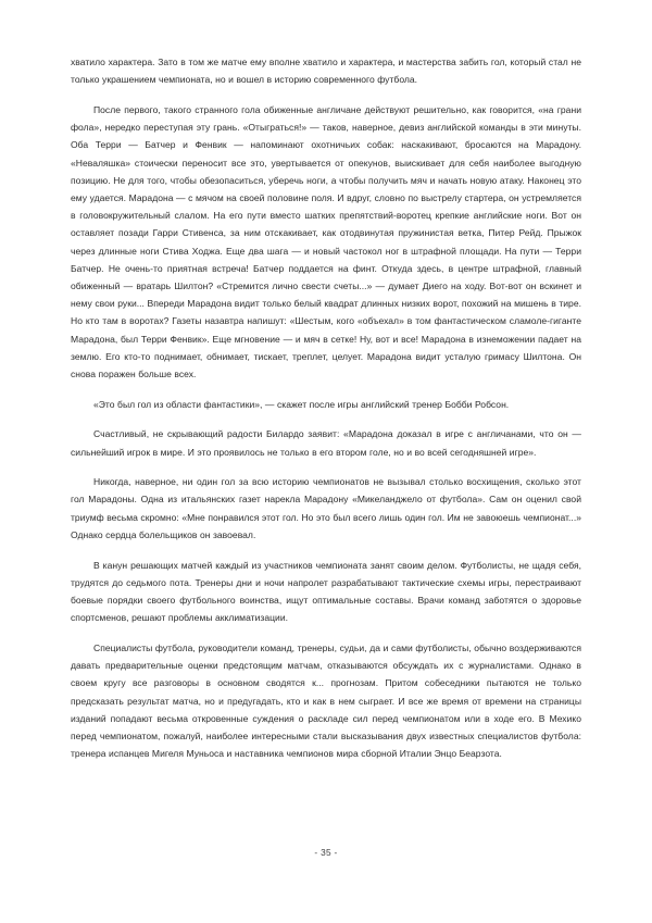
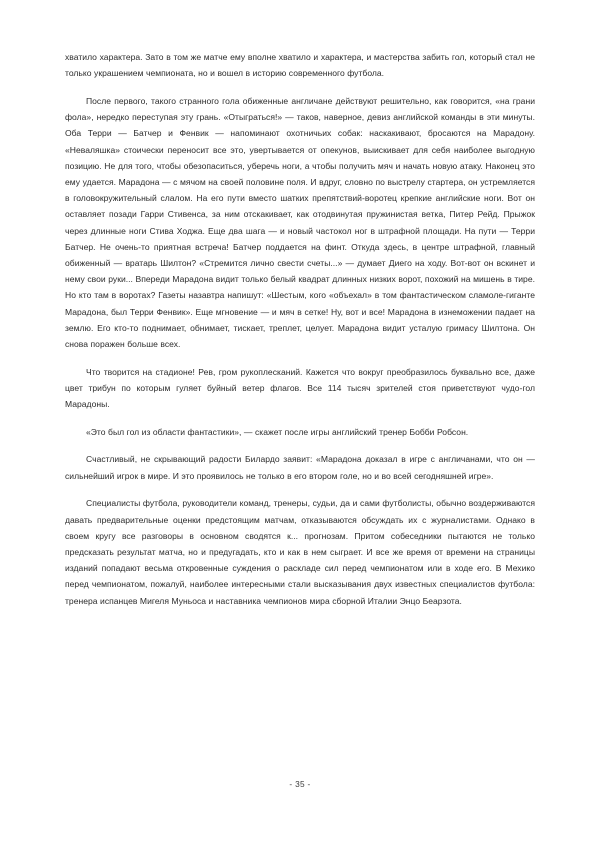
  хватило характера. Зато в том же матче ему вполне хватило и характера, и мастерства забить гол, который стал не только украшением чемпионата, но и вошел в историю современного футбола.
  После первого, такого странного гола обиженные англичане действуют решительно, как говорится, «на грани фола», нередко переступая эту грань. «Отыграться!» — таков, наверное, девиз английской команды в эти минуты. Оба Терри — Батчер и Фенвик — напоминают охотничьих собак: наскакивают, бросаются на Марадону. «Неваляшка» стоически переносит все это, увертывается от опекунов, выискивает для себя наиболее выгодную позицию. Не для того, чтобы обезопаситься, уберечь ноги, а чтобы получить мяч и начать новую атаку. Наконец это ему удается. Марадона — с мячом на своей половине поля. И вдруг, словно по выстрелу стартера, он устремляется в головокружительный слалом. На его пути вместо шатких препятствий-воротец крепкие английские ноги. Вот он оставляет позади Гарри Стивенса, за ним отскакивает, как отодвинутая пружинистая ветка, Питер Рейд. Прыжок через длинные ноги Стива Ходжа. Еще два шага — и новый частокол ног в штрафной площади. На пути — Терри Батчер. Не очень-то приятная встреча! Батчер поддается на финт. Откуда здесь, в центре штрафной, главный обиженный — вратарь Шилтон? «Стремится лично свести счеты...» — думает Диего на ходу. Вот-вот он вскинет и нему свои руки... Впереди Марадона видит только белый квадрат длинных низких ворот, похожий на мишень в тире. Но кто там в воротах? Газеты назавтра напишут: «Шестым, кого «объехал» в том фантастическом сламоле-гиганте Марадона, был Терри Фенвик». Еще мгновение — и мяч в сетке! Ну, вот и все! Марадона в изнеможении падает на землю. Его кто-то поднимает, обнимает, тискает, треплет, целует. Марадона видит усталую гримасу Шилтона. Он снова поражен больше всех.
+ Что творится на стадионе! Рев, гром рукоплесканий. Кажется что вокруг преобразилось буквально все, даже цвет трибун по которым гуляет буйный ветер флагов. Все 114 тысяч зрителей стоя приветствуют чудо-гол Марадоны.
  «Это был гол из области фантастики», — скажет после игры английский тренер Бобби Робсон.
  Счастливый, не скрывающий радости Билардо заявит: «Марадона доказал в игре с англичанами, что он — сильнейший игрок в мире. И это проявилось не только в его втором голе, но и во всей сегодняшней игре».
- Никогда, наверное, ни один гол за всю историю чемпионатов не вызывал столько восхищения, сколько этот гол Марадоны. Одна из итальянских газет нарекла Марадону «Микеланджело от футбола». Сам он оценил свой триумф весьма скромно: «Мне понравился этот гол. Но это был всего лишь один гол. Им не завоюешь чемпионат...» Однако сердца болельщиков он завоевал.
- В канун решающих матчей каждый из участников чемпионата занят своим делом. Футболисты, не щадя себя, трудятся до седьмого пота. Тренеры дни и ночи напролет разрабатывают тактические схемы игры, перестраивают боевые порядки своего футбольного воинства, ищут оптимальные составы. Врачи команд заботятся о здоровье спортсменов, решают проблемы акклиматизации.
  Специалисты футбола, руководители команд, тренеры, судьи, да и сами футболисты, обычно воздерживаются давать предварительные оценки предстоящим матчам, отказываются обсуждать их с журналистами. Однако в своем кругу все разговоры в основном сводятся к... прогнозам. Притом собеседники пытаются не только предсказать результат матча, но и предугадать, кто и как в нем сыграет. И все же время от времени на страницы изданий попадают весьма откровенные суждения о раскладе сил перед чемпионатом или в ходе его. В Мехико перед чемпионатом, пожалуй, наиболее интересными стали высказывания двух известных специалистов футбола: тренера испанцев Мигеля Муньоса и наставника чемпионов мира сборной Италии Энцо Беарзота.
  - 35 -
